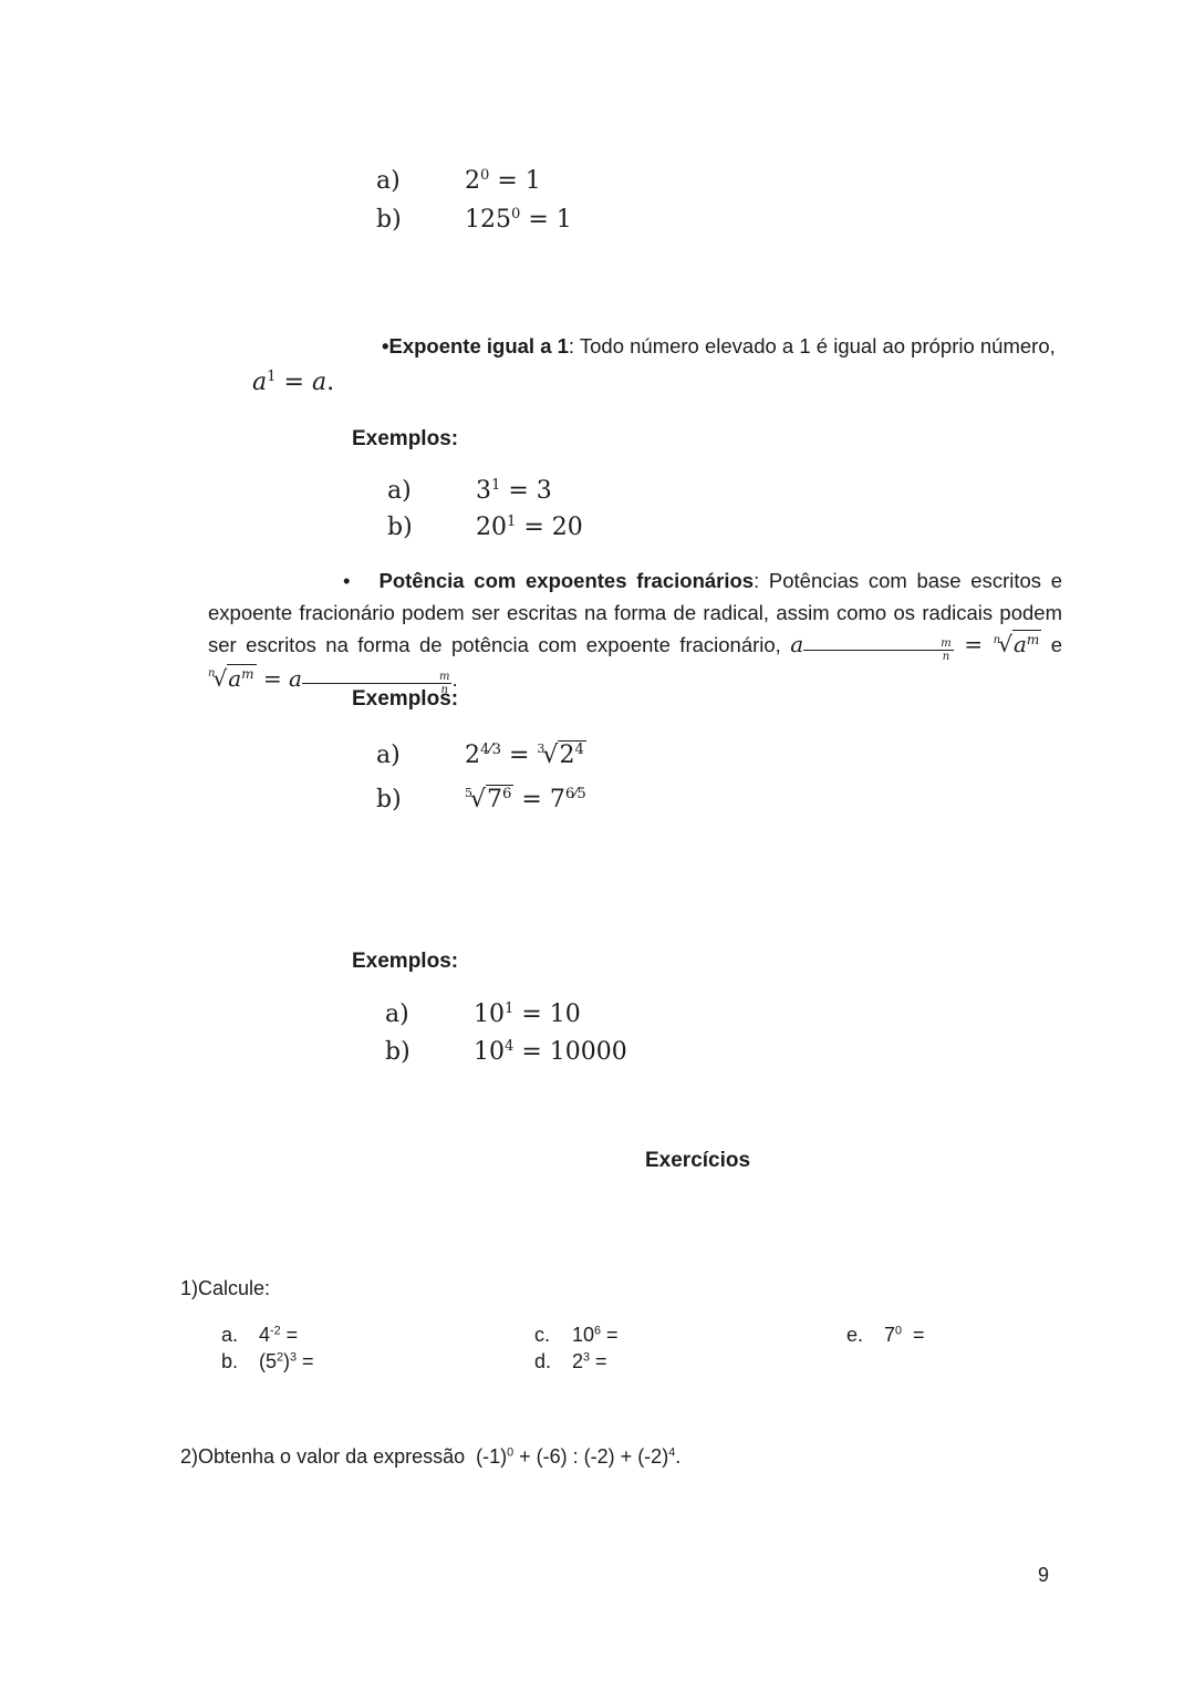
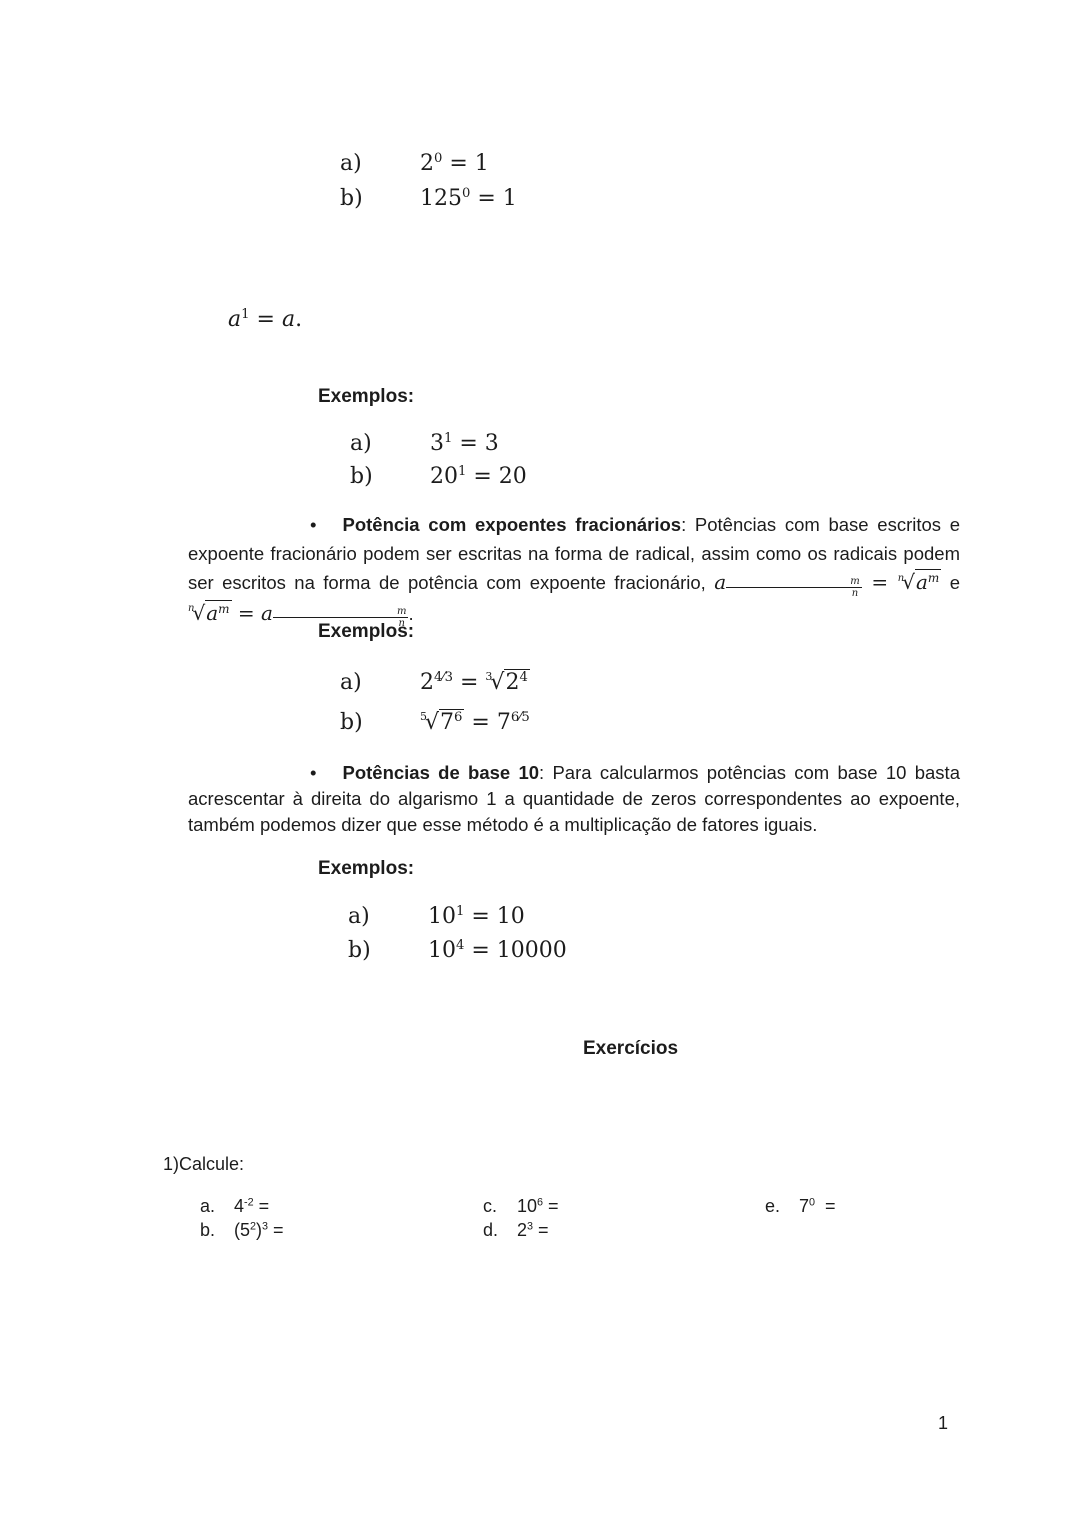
  a)
  20 = 1
  b)
  1250 = 1
- •Expoente igual a 1: Todo número elevado a 1 é igual ao próprio número,
  a1 = a.
  Exemplos:
  a)
  31 = 3
  b)
  201 = 20
  • Potência com expoentes fracionários: Potências com base escritos e expoente fracionário podem ser escritas na forma de radical, assim como os radicais podem ser escritos na forma de potência com expoente fracionário, a
  m
  n
  = n√am e n√am = a
  m
  n
  .
  Exemplos:
  a)
  24⁄3 = 3√24
  b)
  5√76 = 76⁄5
+ • Potências de base 10: Para calcularmos potências com base 10 basta acrescentar à direita do algarismo 1 a quantidade de zeros correspondentes ao expoente, também podemos dizer que esse método é a multiplicação de fatores iguais.
  Exemplos:
  a)
  101 = 10
  b)
  104 = 10000
  Exercícios
  1)Calcule:
  a. 4-2 =
  b. (52)3 =
  c. 106 =
  d. 23 =
  e. 70 =
- 2)Obtenha o valor da expressão (-1)0 + (-6) : (-2) + (-2)4.
- 9
+ 1
